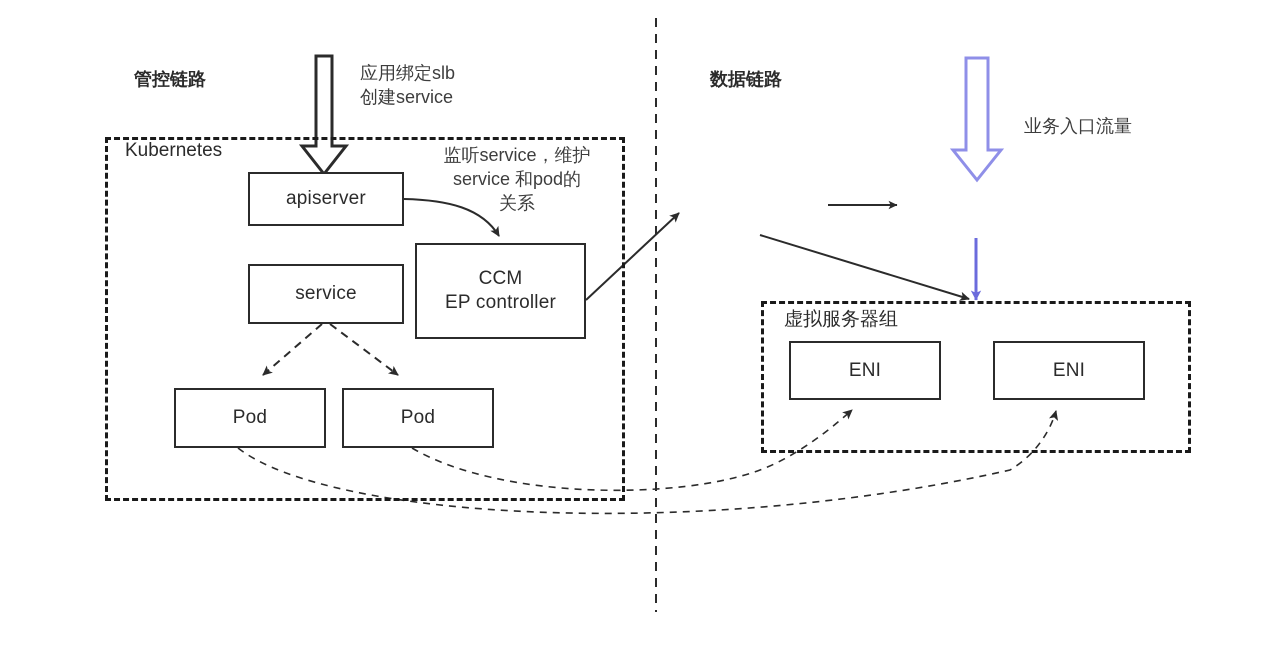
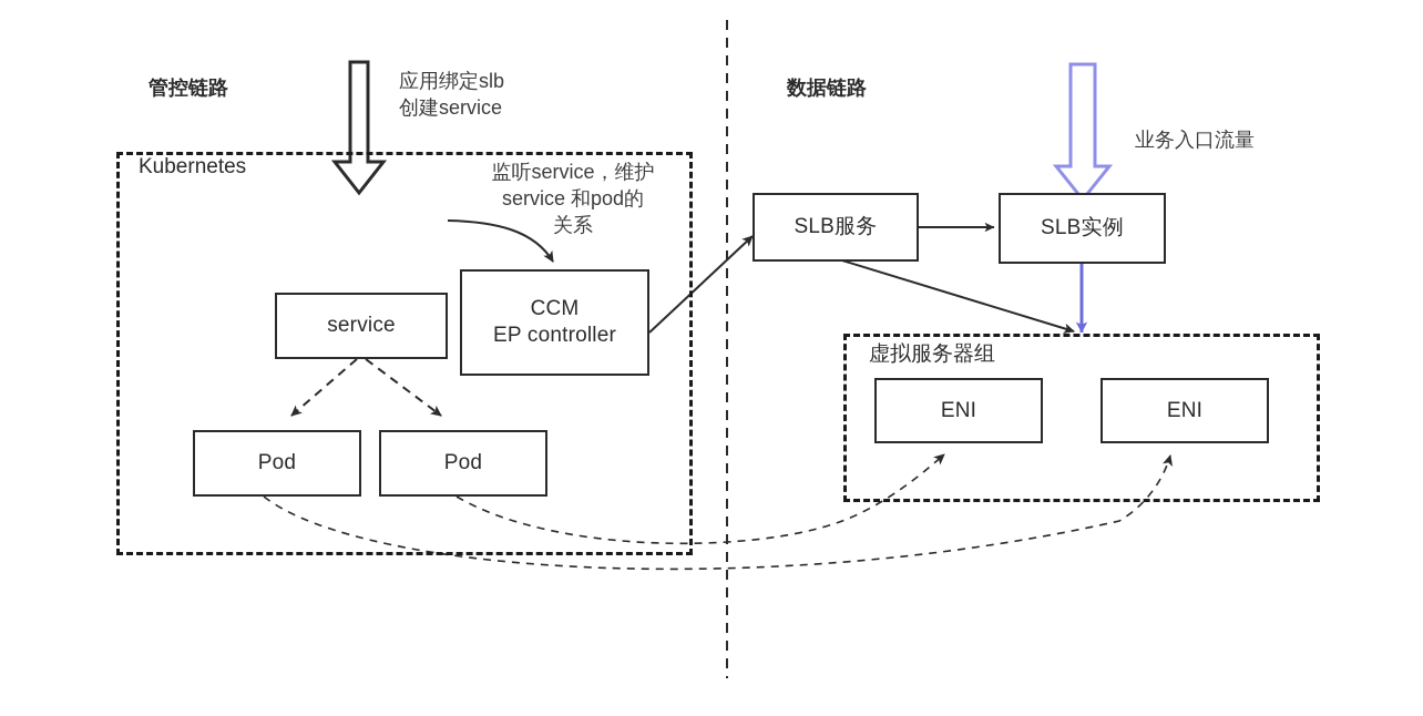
  管控链路
  数据链路
  Kubernetes
  虚拟服务器组
- apiserver
  service
  CCM
  EP controller
  Pod
  Pod
+ SLB服务
+ SLB实例
  ENI
  ENI
  应用绑定slb
  创建service
  监听service，维护
  service 和pod的
  关系
  业务入口流量
